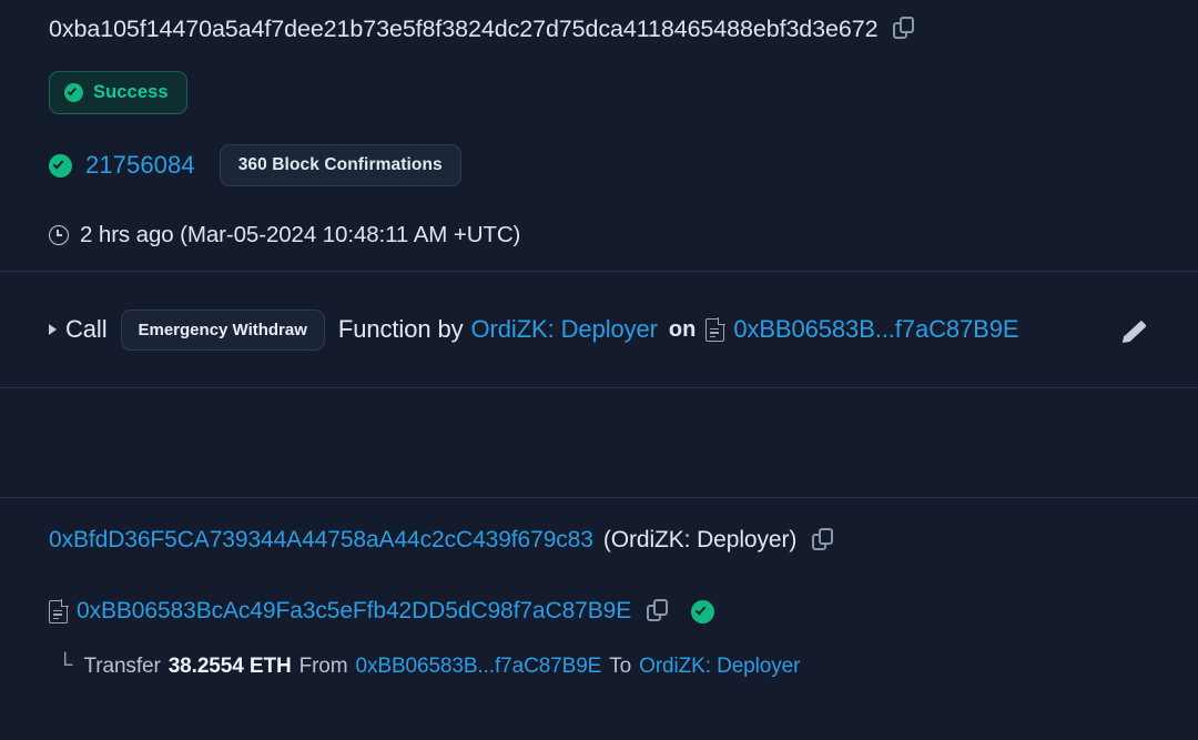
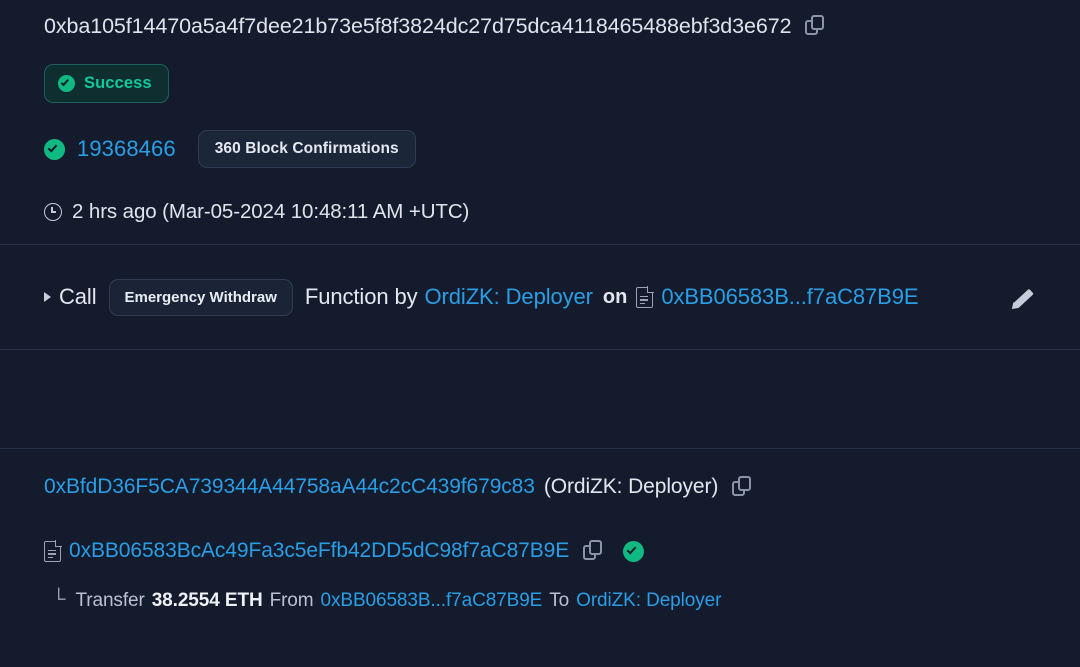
  0xba105f14470a5a4f7dee21b73e5f8f3824dc27d75dca4118465488ebf3d3e672
  Success
- 21756084
+ 19368466
  360 Block Confirmations
  2 hrs ago (Mar-05-2024 10:48:11 AM +UTC)
  Call
  Emergency Withdraw
  Function by
  OrdiZK: Deployer
  on
  0xBB06583B...f7aC87B9E
  0xBfdD36F5CA739344A44758aA44c2cC439f679c83
  (OrdiZK: Deployer)
  0xBB06583BcAc49Fa3c5eFfb42DD5dC98f7aC87B9E
  └
  Transfer
  38.2554 ETH
  From
  0xBB06583B...f7aC87B9E
  To
  OrdiZK: Deployer
